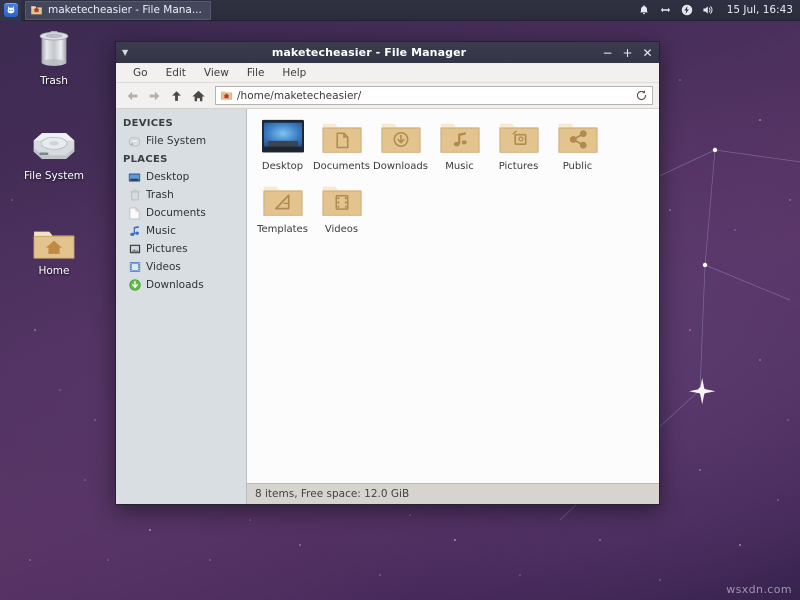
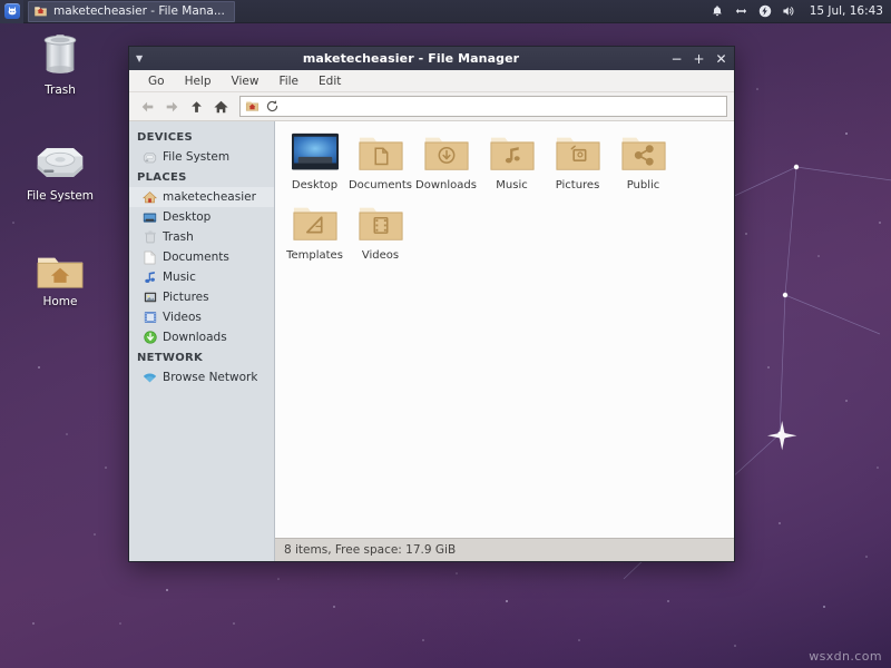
  maketecheasier - File Mana...
  15 Jul, 16:43
  Trash
  File System
  Home
  ▼
  maketecheasier - File Manager
  −
  +
  ✕
  Go
- Edit
+ Help
  View
  File
- Help
+ Edit
- /home/maketecheasier/
  DEVICES
  File System
  PLACES
+ maketecheasier
  Desktop
  Trash
  Documents
  Music
  Pictures
  Videos
  Downloads
+ NETWORK
+ Browse Network
  Desktop
  Documents
  Downloads
  Music
  Pictures
  Public
  Templates
  Videos
- 8 items, Free space: 12.0 GiB
+ 8 items, Free space: 17.9 GiB
  wsxdn.com
